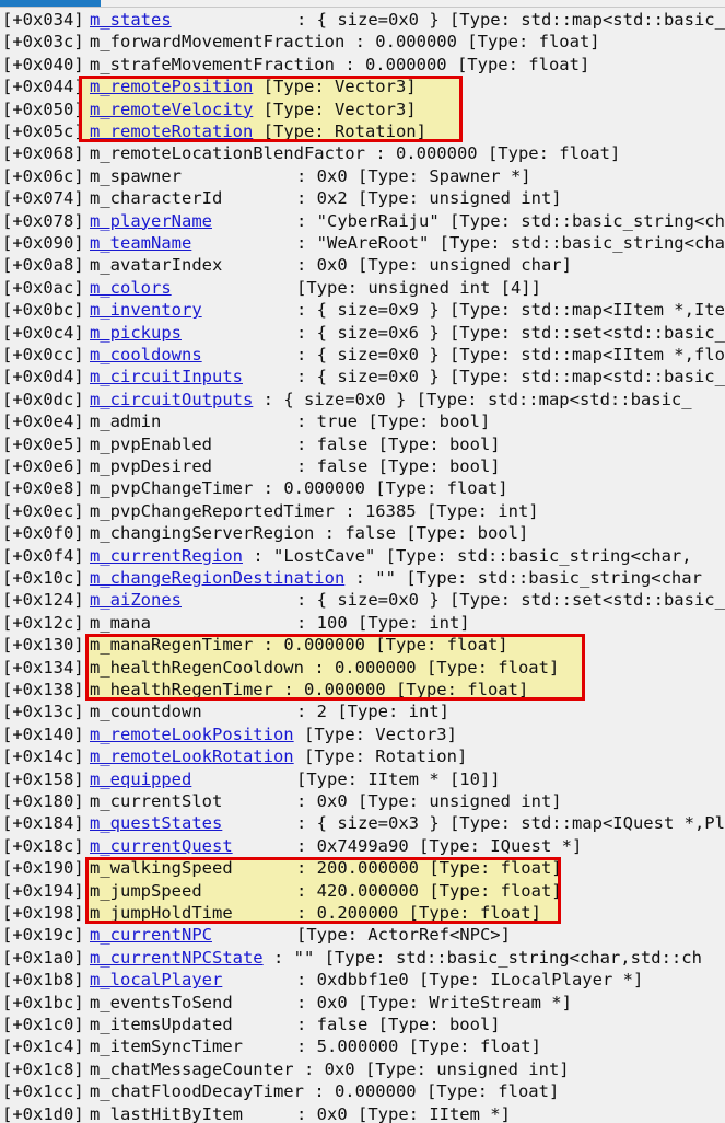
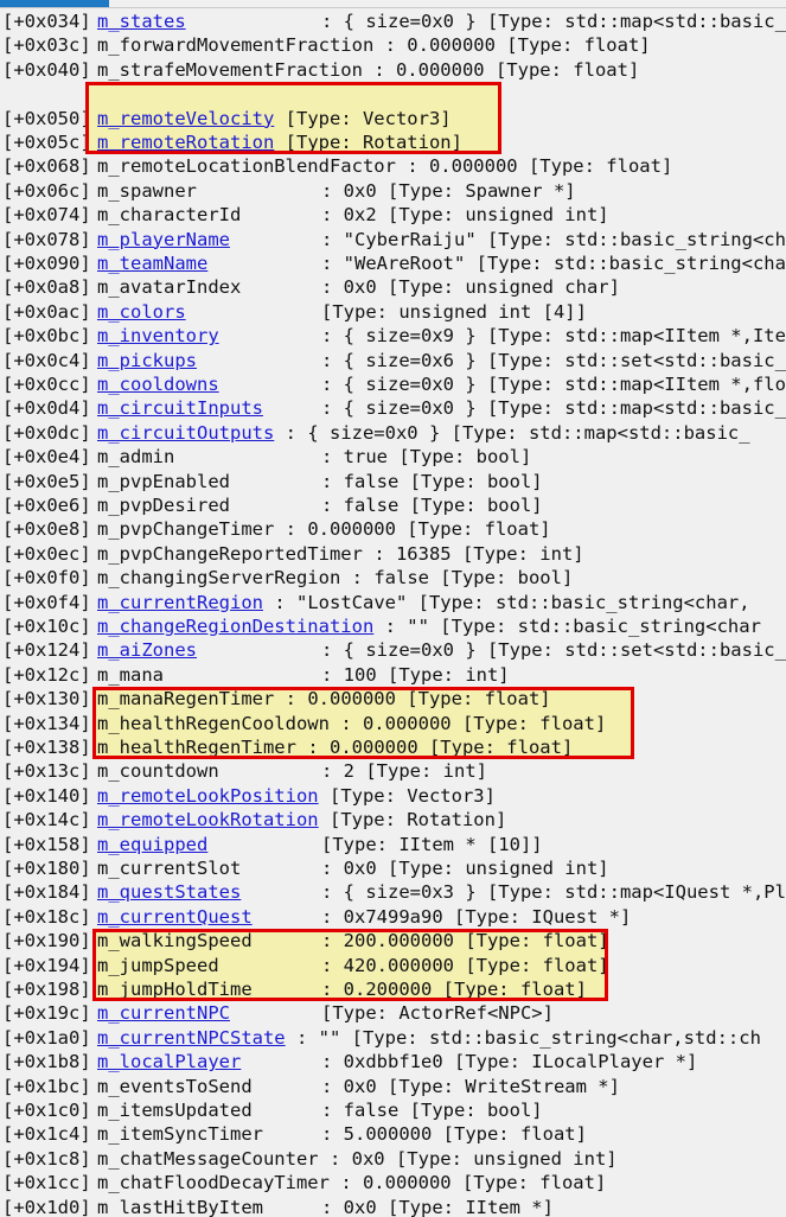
  [+0x034]
  m_states
  : { size=0x0 } [Type: std::map<std::basic_
  [+0x03c]
  m_forwardMovementFraction : 0.000000 [Type: float]
  [+0x040]
  m_strafeMovementFraction : 0.000000 [Type: float]
- [+0x044]
- m_remotePosition [Type: Vector3]
  [+0x050]
  m_remoteVelocity [Type: Vector3]
  [+0x05c]
  m_remoteRotation [Type: Rotation]
  [+0x068]
  m_remoteLocationBlendFactor : 0.000000 [Type: float]
  [+0x06c]
  m_spawner
  : 0x0 [Type: Spawner *]
  [+0x074]
  m_characterId
  : 0x2 [Type: unsigned int]
  [+0x078]
  m_playerName
  : "CyberRaiju" [Type: std::basic_string<ch
  [+0x090]
  m_teamName
  : "WeAreRoot" [Type: std::basic_string<cha
  [+0x0a8]
  m_avatarIndex
  : 0x0 [Type: unsigned char]
  [+0x0ac]
  m_colors
  [Type: unsigned int [4]]
  [+0x0bc]
  m_inventory
  : { size=0x9 } [Type: std::map<IItem *,Ite
  [+0x0c4]
  m_pickups
  : { size=0x6 } [Type: std::set<std::basic_
  [+0x0cc]
  m_cooldowns
  : { size=0x0 } [Type: std::map<IItem *,flo
  [+0x0d4]
  m_circuitInputs
  : { size=0x0 } [Type: std::map<std::basic_
  [+0x0dc]
  m_circuitOutputs : { size=0x0 } [Type: std::map<std::basic_
  [+0x0e4]
  m_admin
  : true [Type: bool]
  [+0x0e5]
  m_pvpEnabled
  : false [Type: bool]
  [+0x0e6]
  m_pvpDesired
  : false [Type: bool]
  [+0x0e8]
  m_pvpChangeTimer : 0.000000 [Type: float]
  [+0x0ec]
  m_pvpChangeReportedTimer : 16385 [Type: int]
  [+0x0f0]
  m_changingServerRegion : false [Type: bool]
  [+0x0f4]
  m_currentRegion : "LostCave" [Type: std::basic_string<char,
  [+0x10c]
  m_changeRegionDestination : "" [Type: std::basic_string<char
  [+0x124]
  m_aiZones
  : { size=0x0 } [Type: std::set<std::basic_
  [+0x12c]
  m_mana
  : 100 [Type: int]
  [+0x130]
  m_manaRegenTimer : 0.000000 [Type: float]
  [+0x134]
  m_healthRegenCooldown : 0.000000 [Type: float]
  [+0x138]
  m_healthRegenTimer : 0.000000 [Type: float]
  [+0x13c]
  m_countdown
  : 2 [Type: int]
  [+0x140]
  m_remoteLookPosition [Type: Vector3]
  [+0x14c]
  m_remoteLookRotation [Type: Rotation]
  [+0x158]
  m_equipped
  [Type: IItem * [10]]
  [+0x180]
  m_currentSlot
  : 0x0 [Type: unsigned int]
  [+0x184]
  m_questStates
  : { size=0x3 } [Type: std::map<IQuest *,Pl
  [+0x18c]
  m_currentQuest
  : 0x7499a90 [Type: IQuest *]
  [+0x190]
  m_walkingSpeed
  : 200.000000 [Type: float]
  [+0x194]
  m_jumpSpeed
  : 420.000000 [Type: float]
  [+0x198]
  m_jumpHoldTime
  : 0.200000 [Type: float]
  [+0x19c]
  m_currentNPC
  [Type: ActorRef<NPC>]
  [+0x1a0]
  m_currentNPCState : "" [Type: std::basic_string<char,std::ch
  [+0x1b8]
  m_localPlayer
  : 0xdbbf1e0 [Type: ILocalPlayer *]
  [+0x1bc]
  m_eventsToSend
  : 0x0 [Type: WriteStream *]
  [+0x1c0]
  m_itemsUpdated
  : false [Type: bool]
  [+0x1c4]
  m_itemSyncTimer
  : 5.000000 [Type: float]
  [+0x1c8]
  m_chatMessageCounter : 0x0 [Type: unsigned int]
  [+0x1cc]
  m_chatFloodDecayTimer : 0.000000 [Type: float]
  [+0x1d0]
  m_lastHitByItem
  : 0x0 [Type: IItem *]
